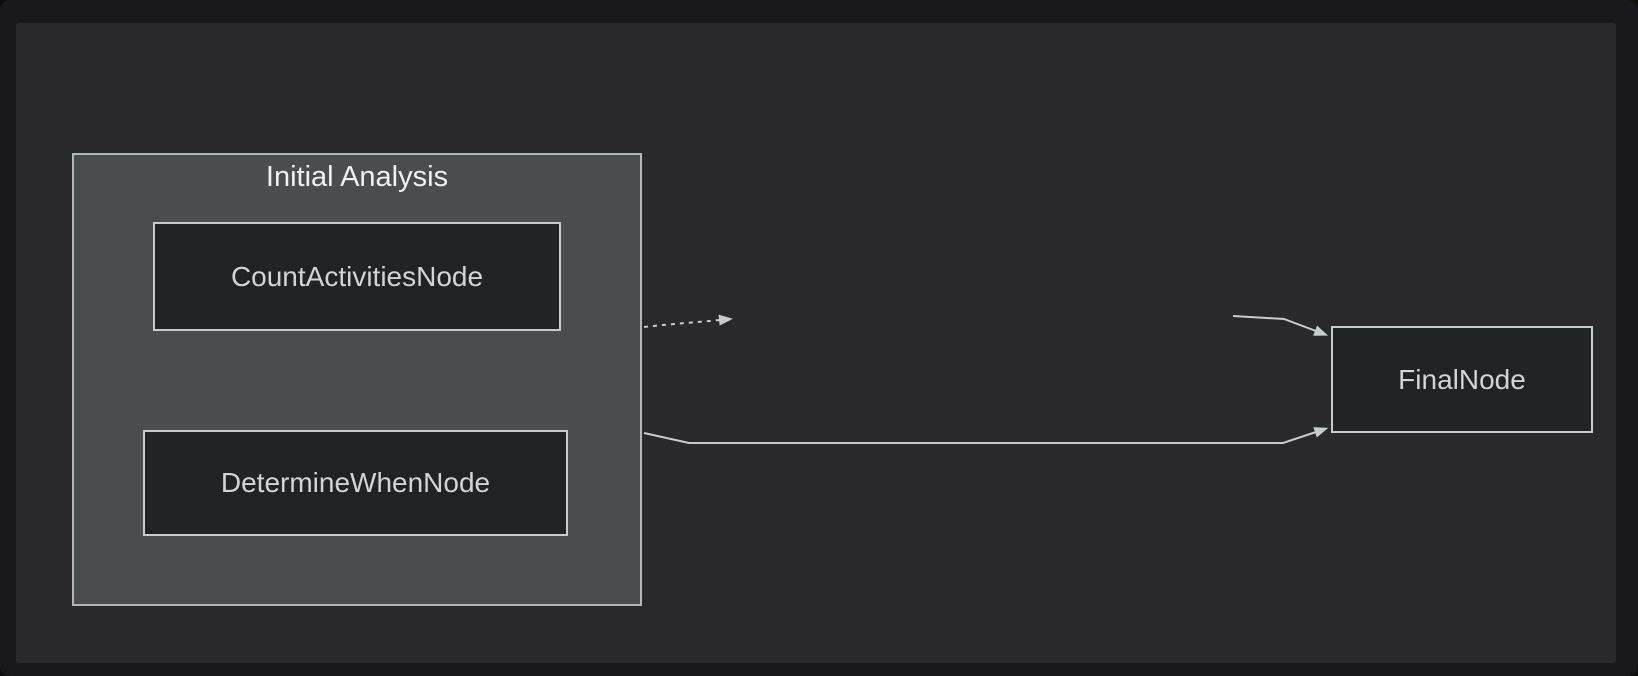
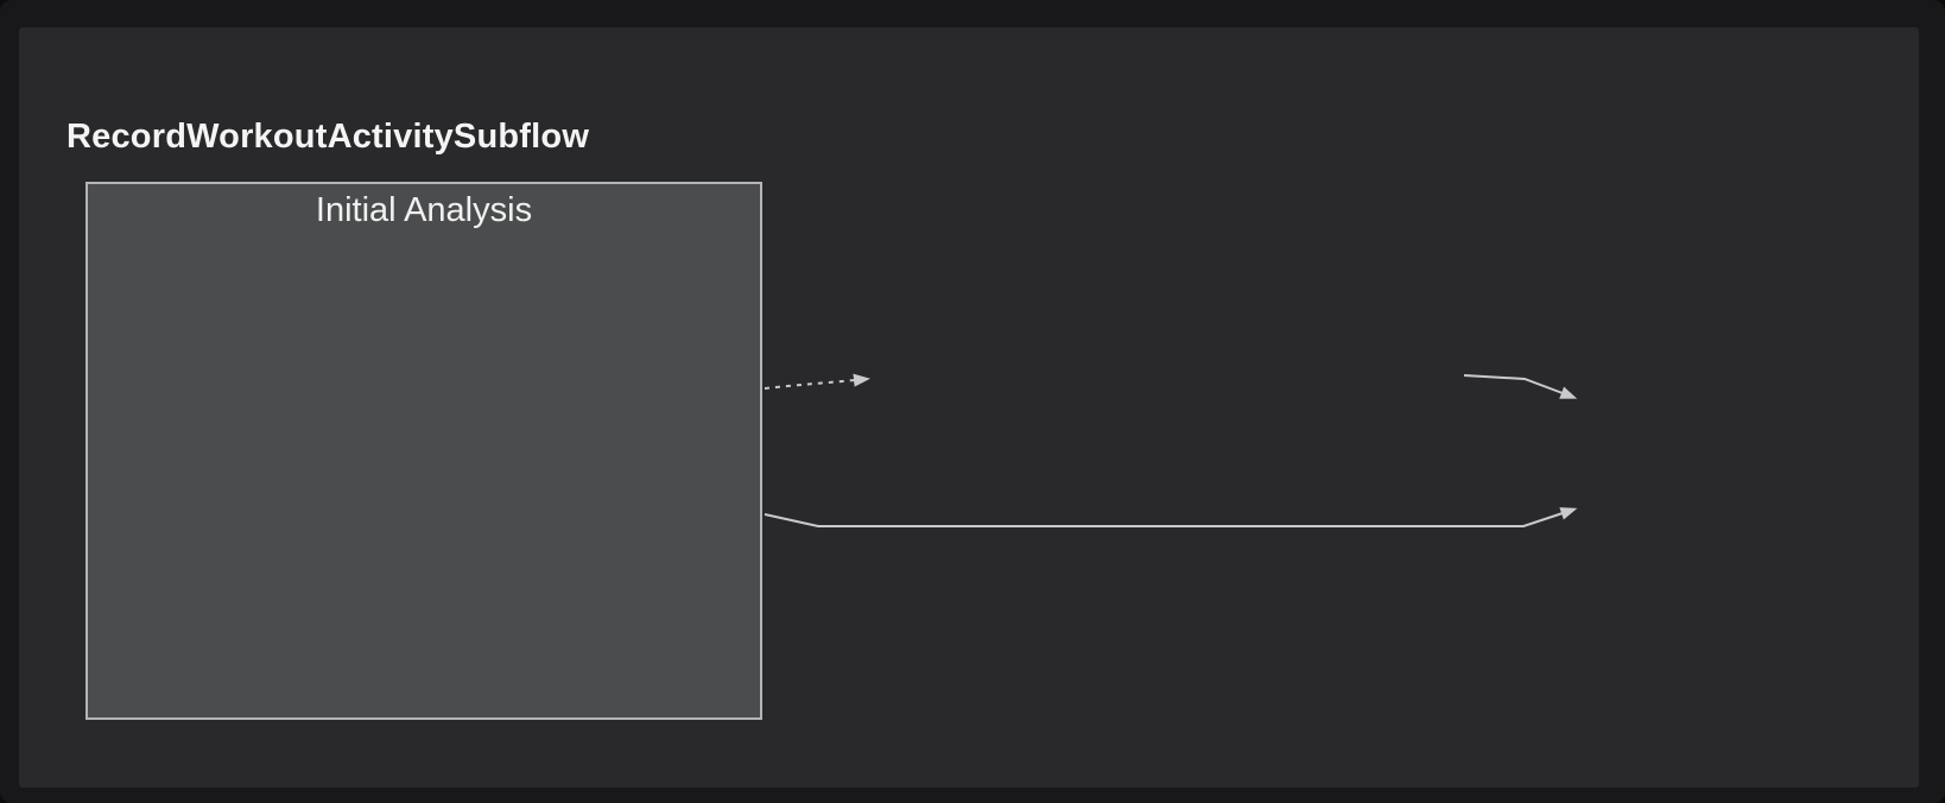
+ RecordWorkoutActivitySubflow
  Initial Analysis
- CountActivitiesNode
- DetermineWhenNode
- FinalNode
